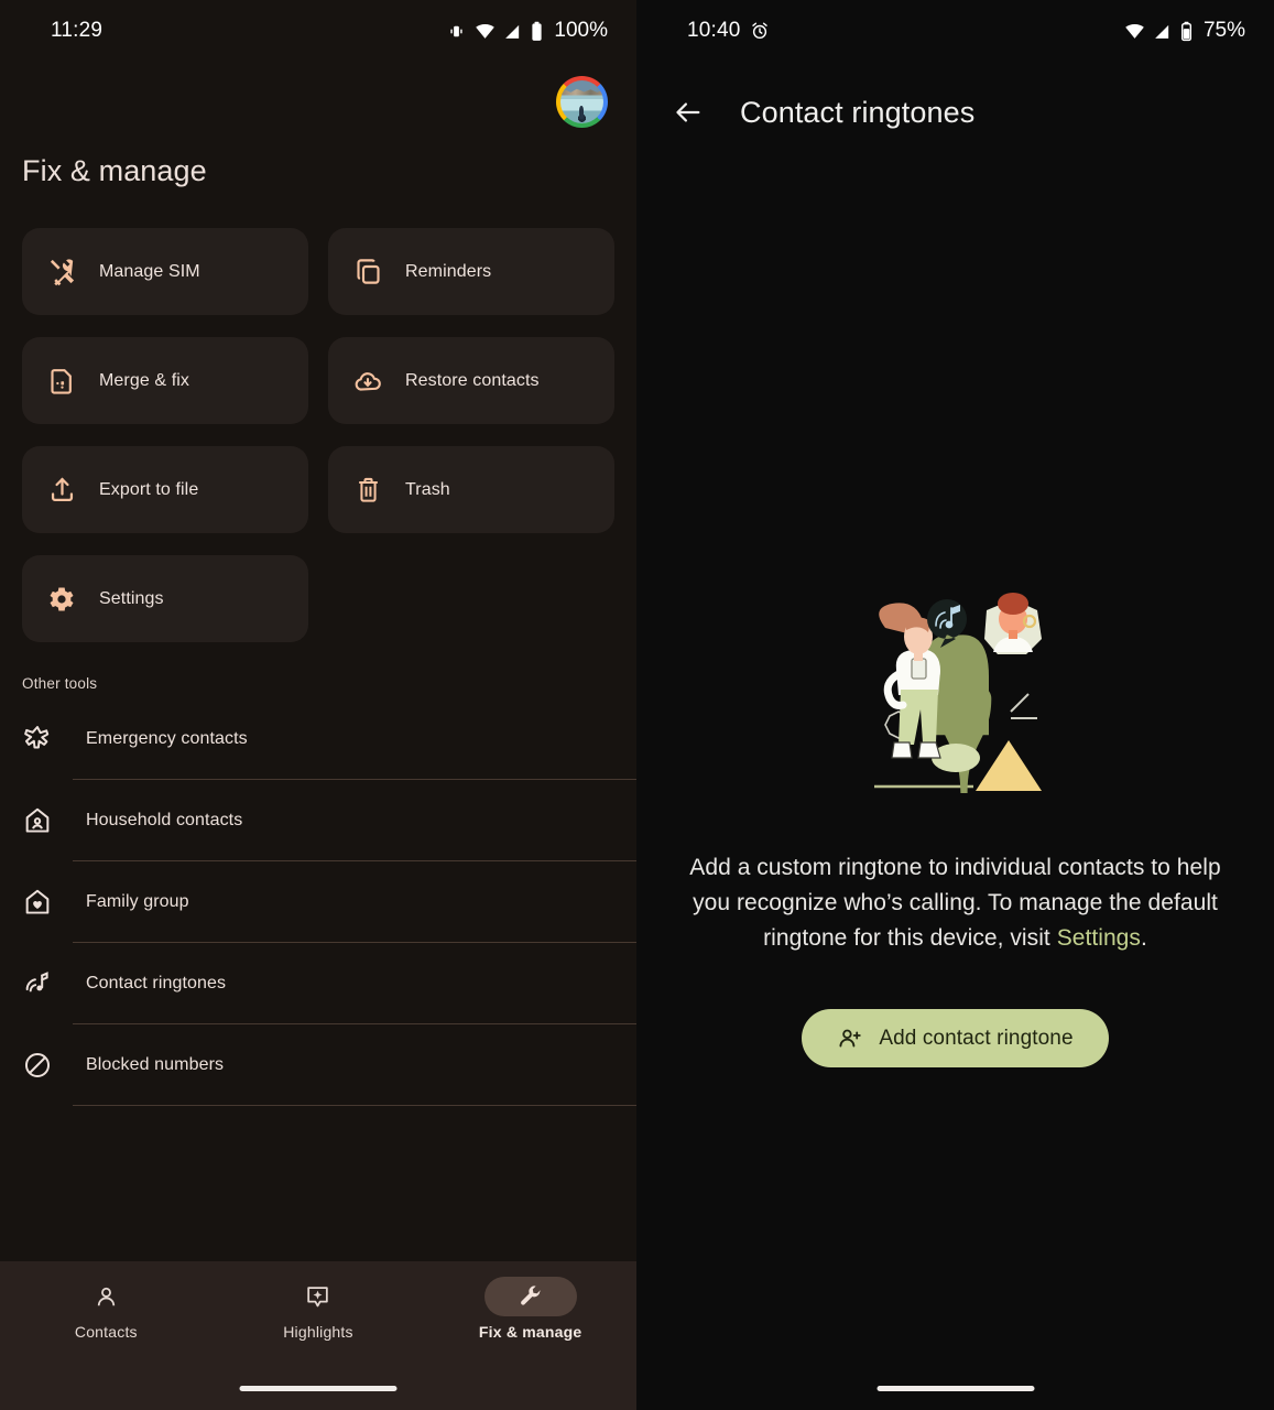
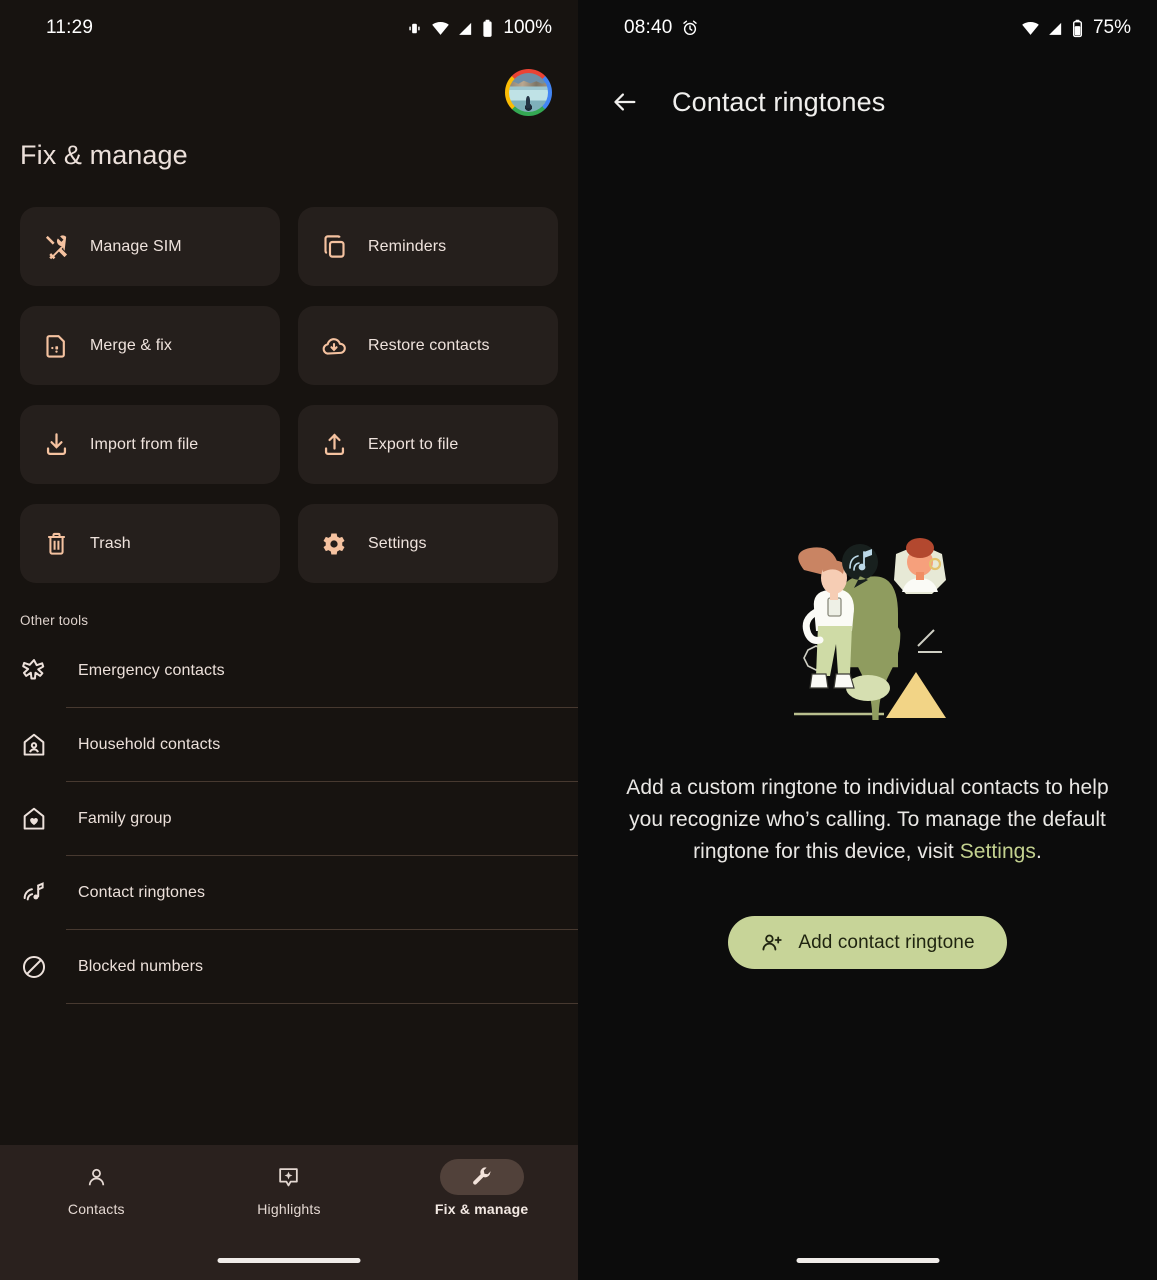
  11:29
  100%
  Fix & manage
  Manage SIM
  Reminders
  Merge & fix
  Restore contacts
+ Import from file
  Export to file
  Trash
  Settings
  Other tools
  Emergency contacts
  Household contacts
  Family group
  Contact ringtones
  Blocked numbers
  Contacts
  Highlights
  Fix & manage
- 10:40
+ 08:40
  75%
  Contact ringtones
  Add a custom ringtone to individual contacts to help you recognize who’s calling. To manage the default ringtone for this device, visit Settings.
  Add contact ringtone
